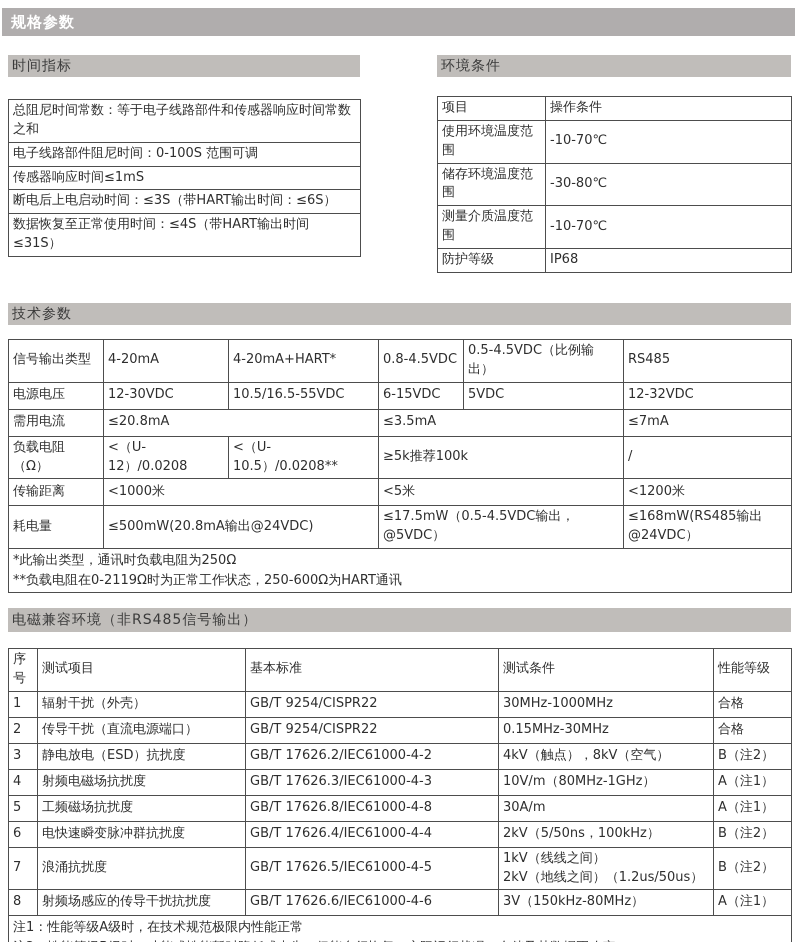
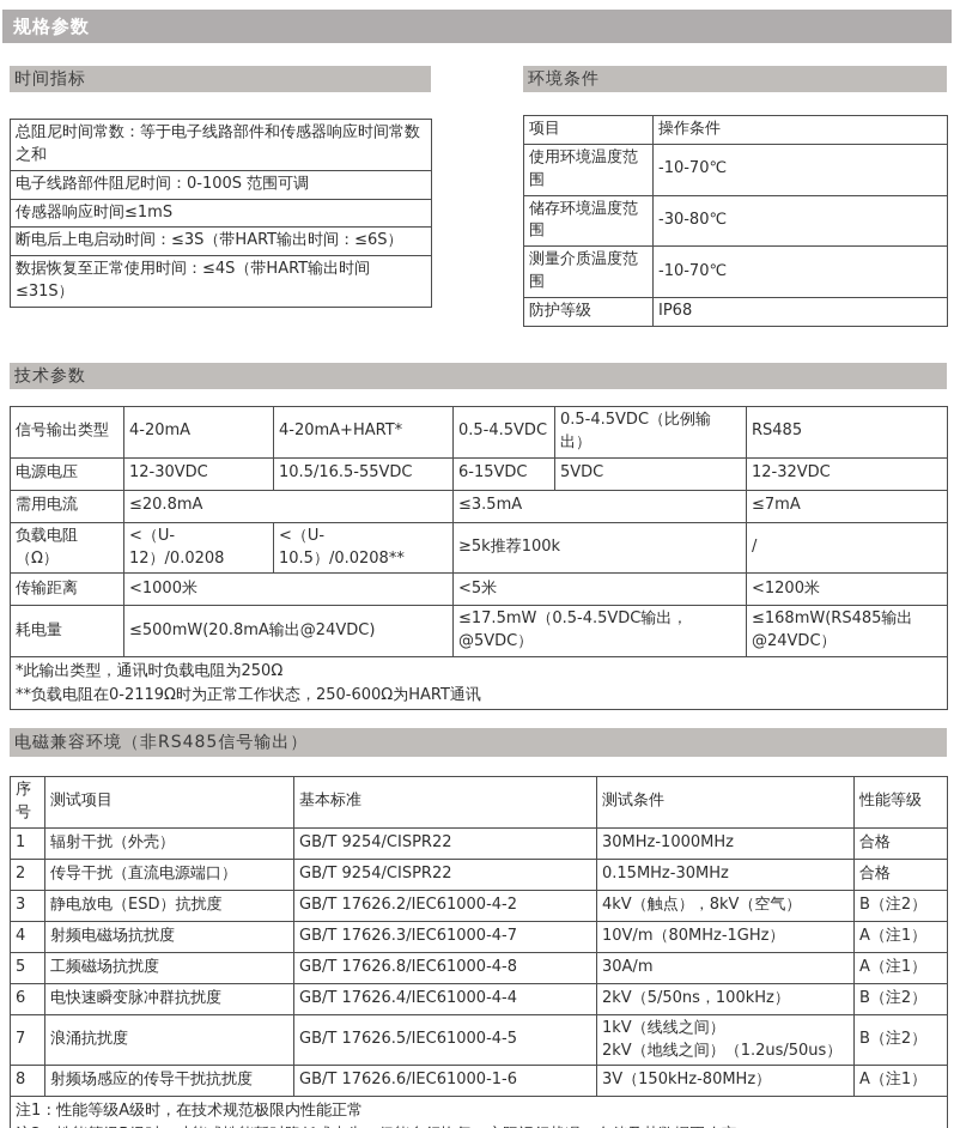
  规格参数
  时间指标
  环境条件
  总阻尼时间常数：等于电子线路部件和传感器响应时间常数之和
  电子线路部件阻尼时间：0-100S 范围可调
  传感器响应时间≤1mS
  断电后上电启动时间：≤3S（带HART输出时间：≤6S）
  数据恢复至正常使用时间：≤4S（带HART输出时间≤31S）
  项目	操作条件
  使用环境温度范围	-10-70℃
  储存环境温度范围	-30-80℃
  测量介质温度范围	-10-70℃
  防护等级	IP68
  技术参数
- 信号输出类型	4-20mA	4-20mA+HART*	0.8-4.5VDC	0.5-4.5VDC（比例输出）	RS485
+ 信号输出类型	4-20mA	4-20mA+HART*	0.5-4.5VDC	0.5-4.5VDC（比例输出）	RS485
  电源电压	12-30VDC	10.5/16.5-55VDC	6-15VDC	5VDC	12-32VDC
  需用电流	≤20.8mA	≤3.5mA	≤7mA
  负载电阻（Ω）	<（U-12）/0.0208	<（U-10.5）/0.0208**	≥5k推荐100k	/
  传输距离	<1000米	<5米	<1200米
  耗电量	≤500mW(20.8mA输出@24VDC)	≤17.5mW（0.5-4.5VDC输出，@5VDC）	≤168mW(RS485输出@24VDC）
  *此输出类型，通讯时负载电阻为250Ω**负载电阻在0-2119Ω时为正常工作状态，250-600Ω为HART通讯
  电磁兼容环境（非RS485信号输出）
  序号	测试项目	基本标准	测试条件	性能等级
  1	辐射干扰（外壳）	GB/T 9254/CISPR22	30MHz-1000MHz	合格
  2	传导干扰（直流电源端口）	GB/T 9254/CISPR22	0.15MHz-30MHz	合格
  3	静电放电（ESD）抗扰度	GB/T 17626.2/IEC61000-4-2	4kV（触点），8kV（空气）	B（注2）
- 4	射频电磁场抗扰度	GB/T 17626.3/IEC61000-4-3	10V/m（80MHz-1GHz）	A（注1）
+ 4	射频电磁场抗扰度	GB/T 17626.3/IEC61000-4-7	10V/m（80MHz-1GHz）	A（注1）
  5	工频磁场抗扰度	GB/T 17626.8/IEC61000-4-8	30A/m	A（注1）
  6	电快速瞬变脉冲群抗扰度	GB/T 17626.4/IEC61000-4-4	2kV（5/50ns，100kHz）	B（注2）
  7	浪涌抗扰度	GB/T 17626.5/IEC61000-4-5	1kV（线线之间）2kV（地线之间）（1.2us/50us）	B（注2）
- 8	射频场感应的传导干扰抗扰度	GB/T 17626.6/IEC61000-4-6	3V（150kHz-80MHz）	A（注1）
+ 8	射频场感应的传导干扰抗扰度	GB/T 17626.6/IEC61000-1-6	3V（150kHz-80MHz）	A（注1）
